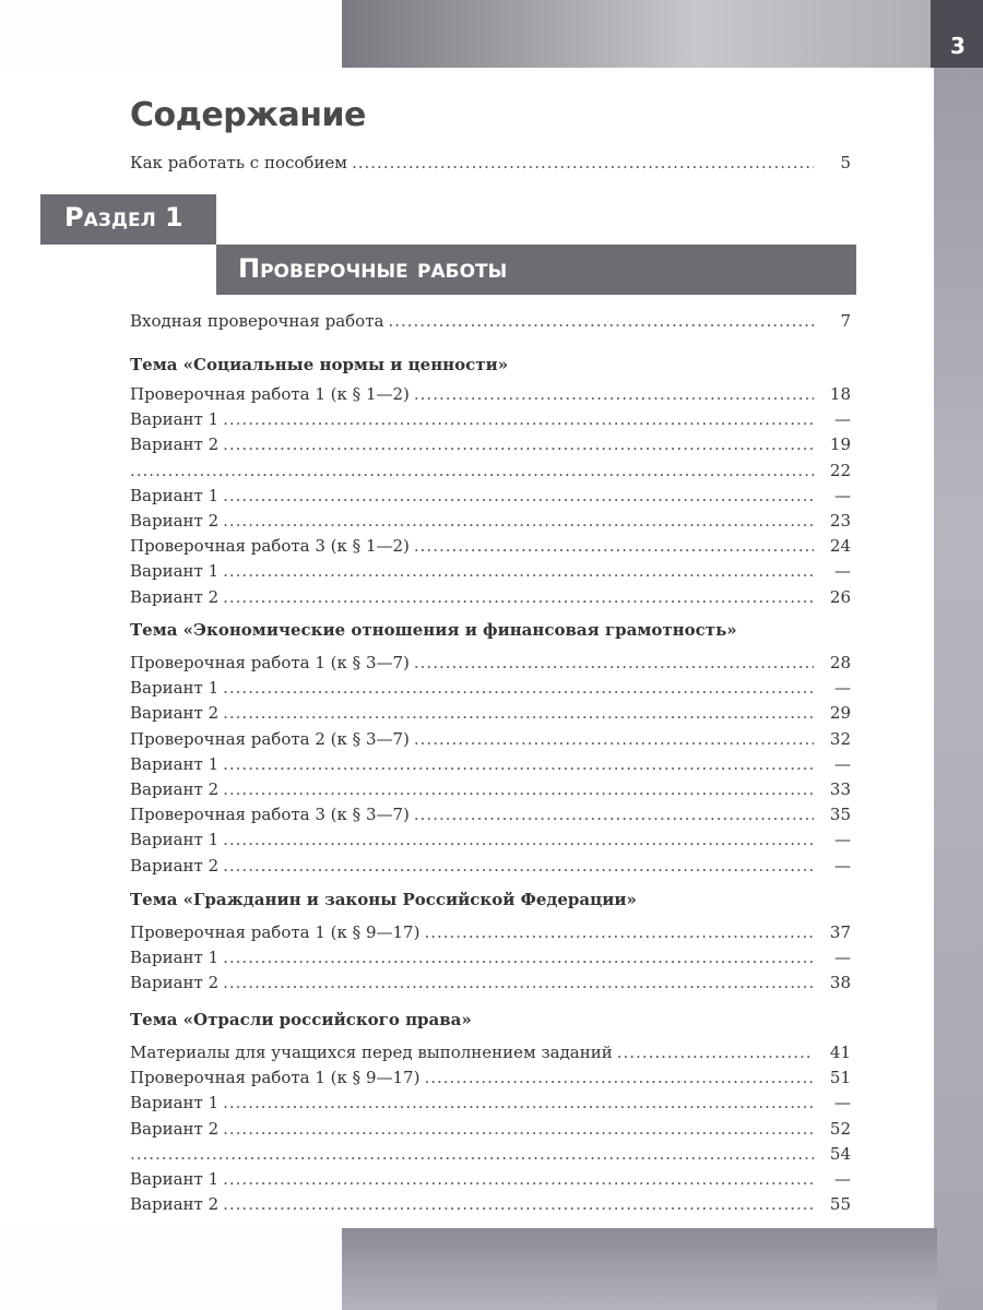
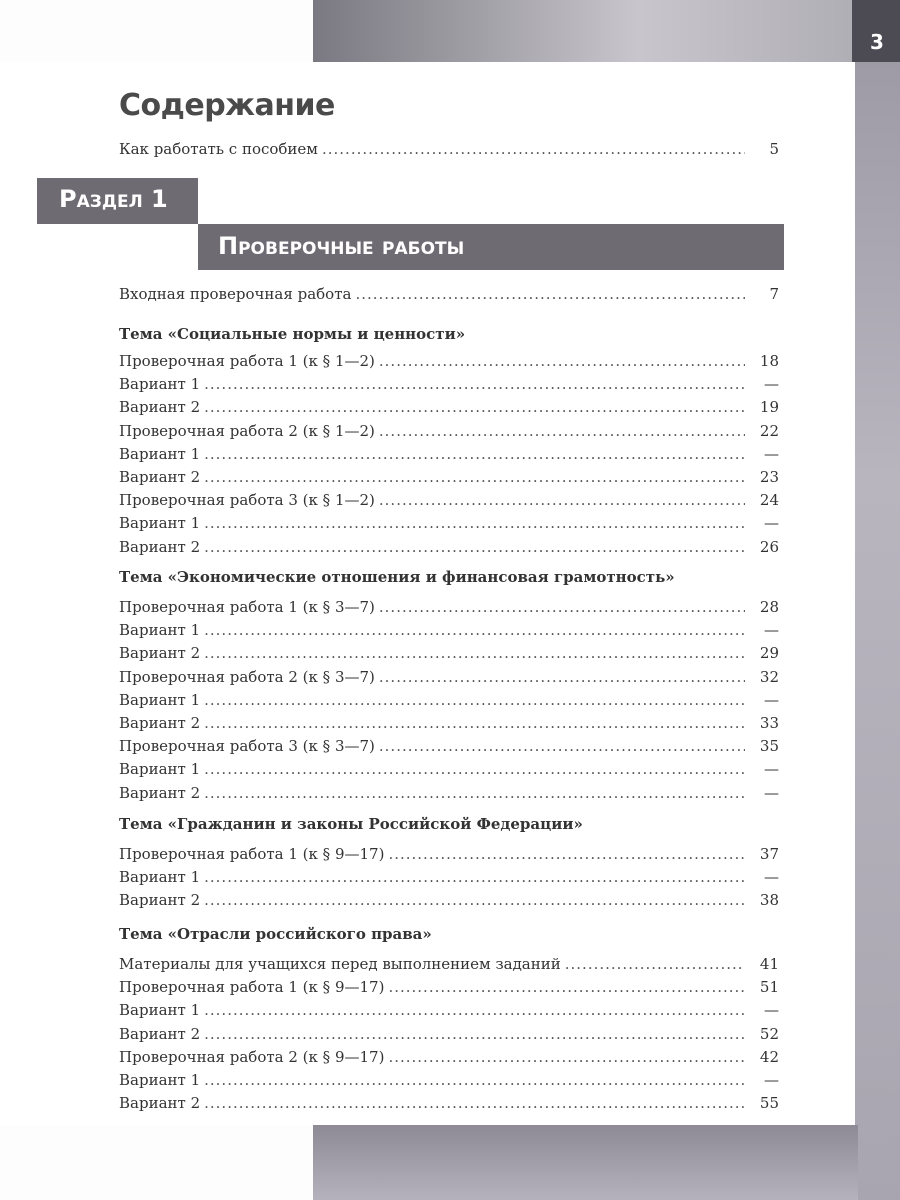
  3
  Содержание
  Как работать с пособием
  5
  Раздел 1
  Проверочные работы
  Входная проверочная работа
  7
  Тема «Социальные нормы и ценности»
  Проверочная работа 1 (к § 1—2)
  18
  Вариант 1
  —
  Вариант 2
  19
+ Проверочная работа 2 (к § 1—2)
  22
  Вариант 1
  —
  Вариант 2
  23
  Проверочная работа 3 (к § 1—2)
  24
  Вариант 1
  —
  Вариант 2
  26
  Тема «Экономические отношения и финансовая грамотность»
  Проверочная работа 1 (к § 3—7)
  28
  Вариант 1
  —
  Вариант 2
  29
  Проверочная работа 2 (к § 3—7)
  32
  Вариант 1
  —
  Вариант 2
  33
  Проверочная работа 3 (к § 3—7)
  35
  Вариант 1
  —
  Вариант 2
  —
  Тема «Гражданин и законы Российской Федерации»
  Проверочная работа 1 (к § 9—17)
  37
  Вариант 1
  —
  Вариант 2
  38
  Тема «Отрасли российского права»
  Материалы для учащихся перед выполнением заданий
  41
  Проверочная работа 1 (к § 9—17)
  51
  Вариант 1
  —
  Вариант 2
  52
+ Проверочная работа 2 (к § 9—17)
- 54
+ 42
  Вариант 1
  —
  Вариант 2
  55
